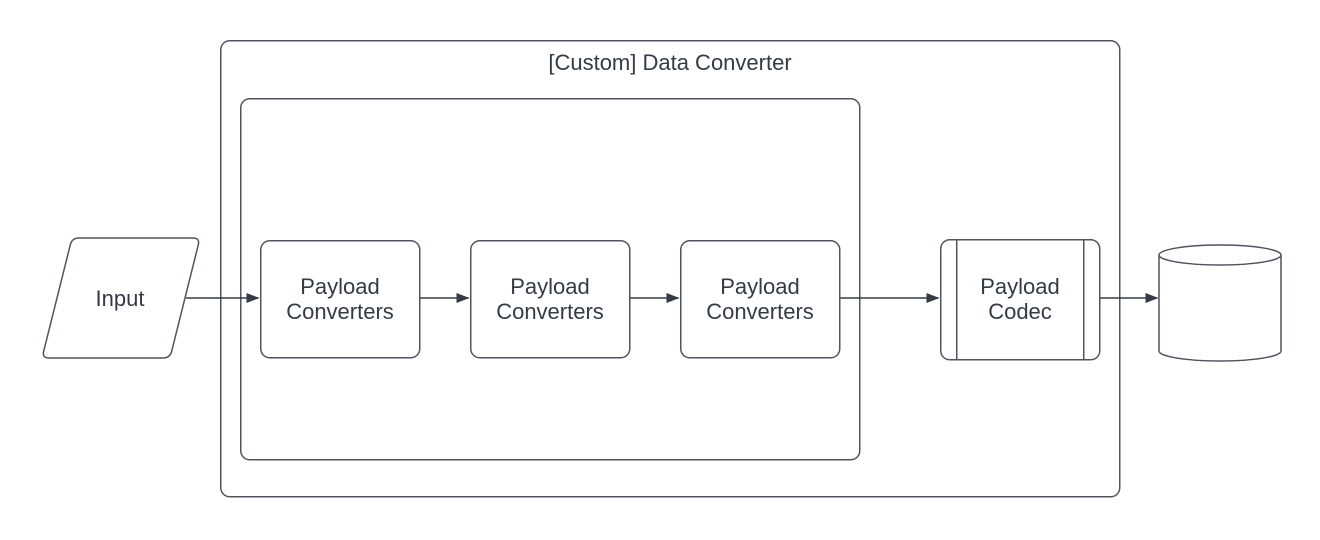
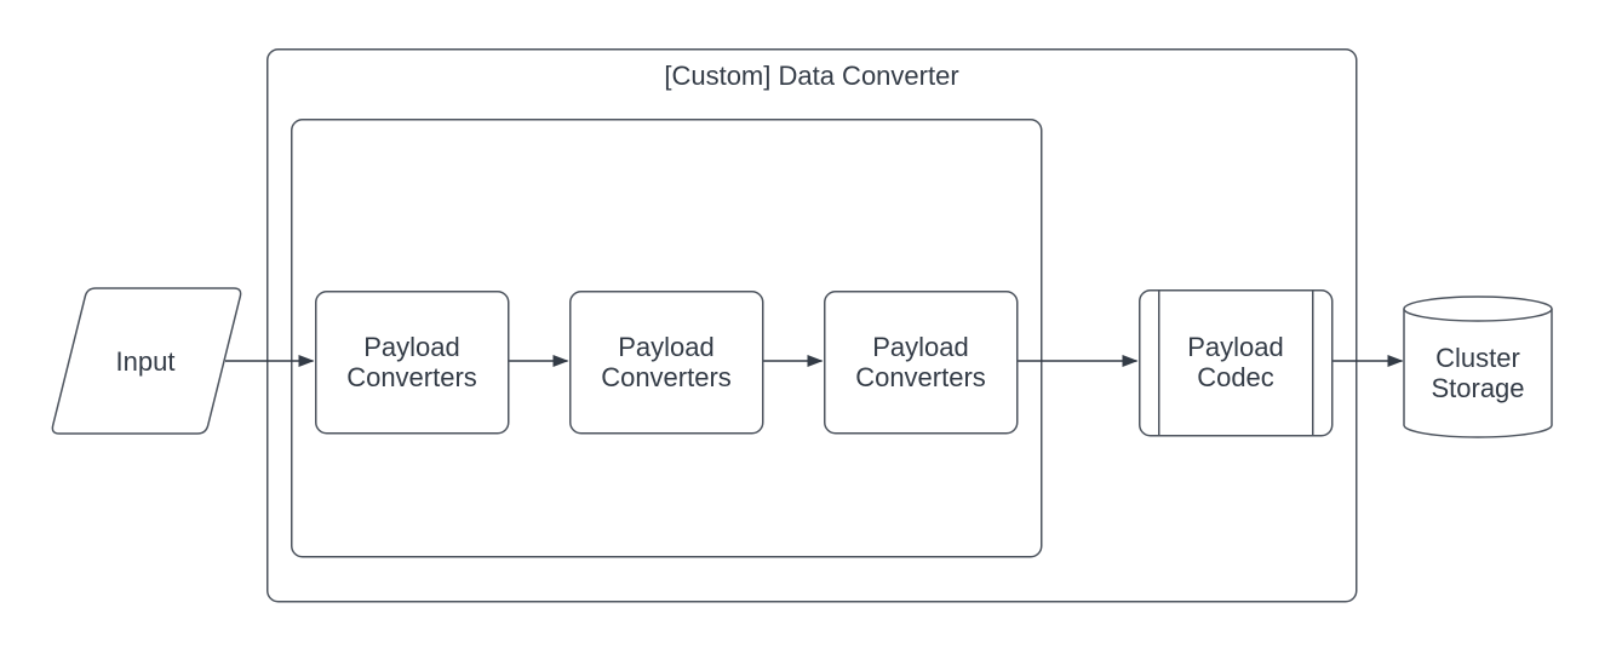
  [Custom] Data Converter
  Input
  Payload Converters
  Payload Converters
  Payload Converters
  Payload Codec
+ Cluster Storage
